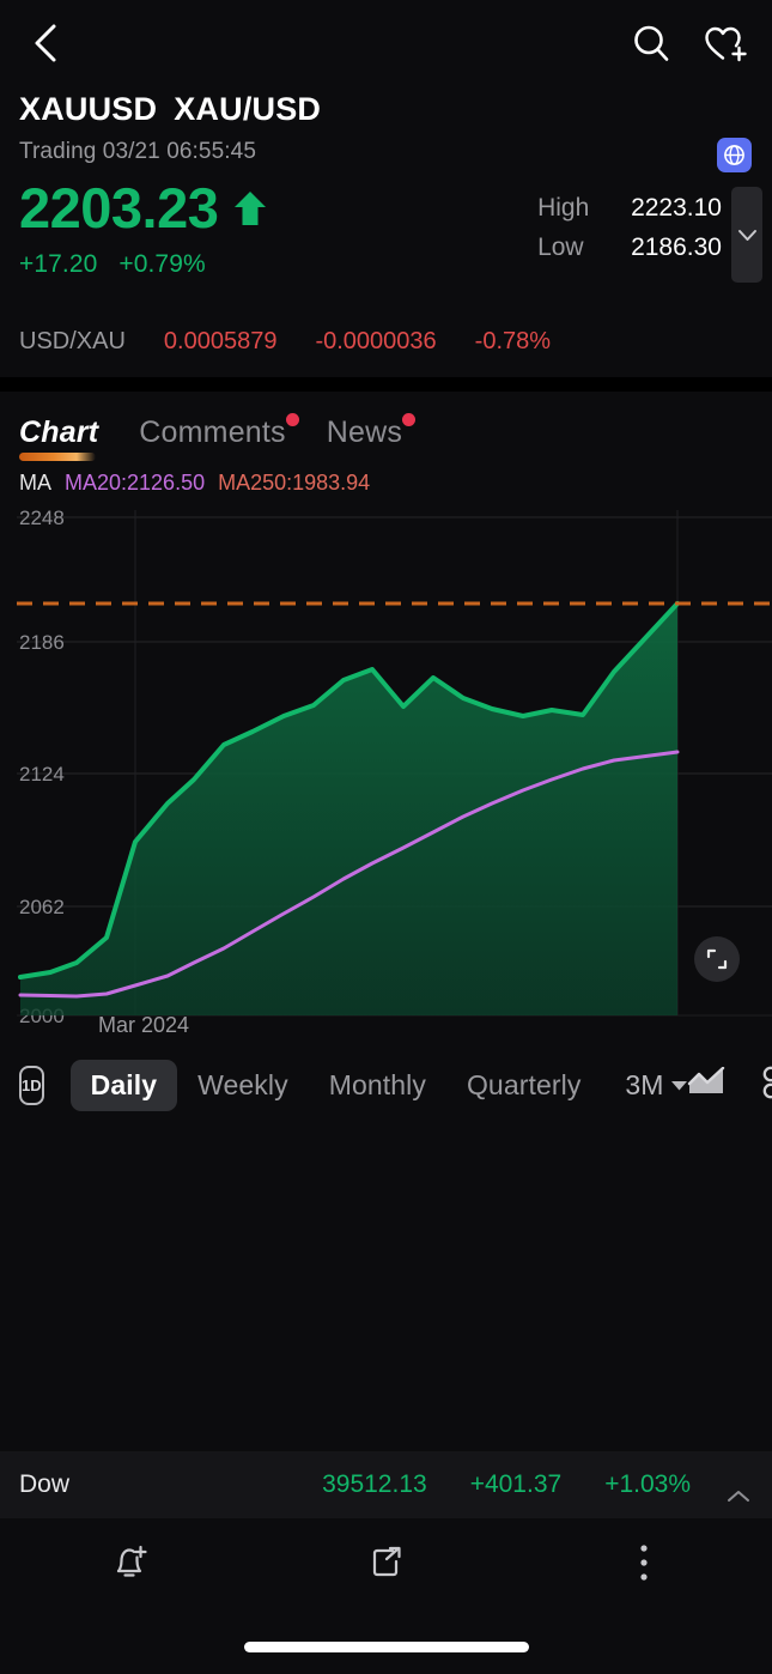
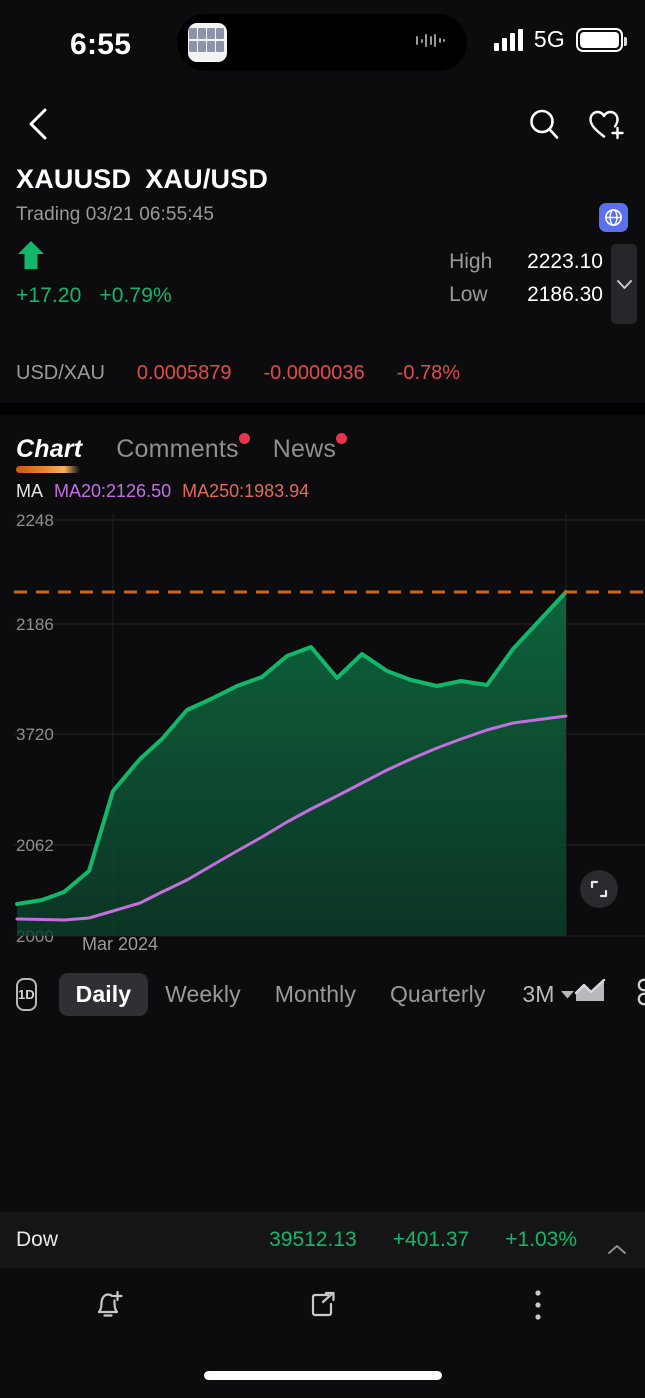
+ 6:55
+ 5G
  XAUUSD
  XAU/USD
  Trading 03/21 06:55:45
- 2203.23
  +17.20 +0.79%
  High
  2223.10
  Low
  2186.30
  USD/XAU
  0.0005879
  -0.0000036
  -0.78%
  Chart
  Comments
  News
  MA
  MA20:2126.50
  MA250:1983.94
  2248
  2186
- 2124
+ 3720
  2062
  2000
  Mar 2024
  1D
  Daily
  Weekly
  Monthly
  Quarterly
  3M
  Dow
  39512.13
  +401.37
  +1.03%
